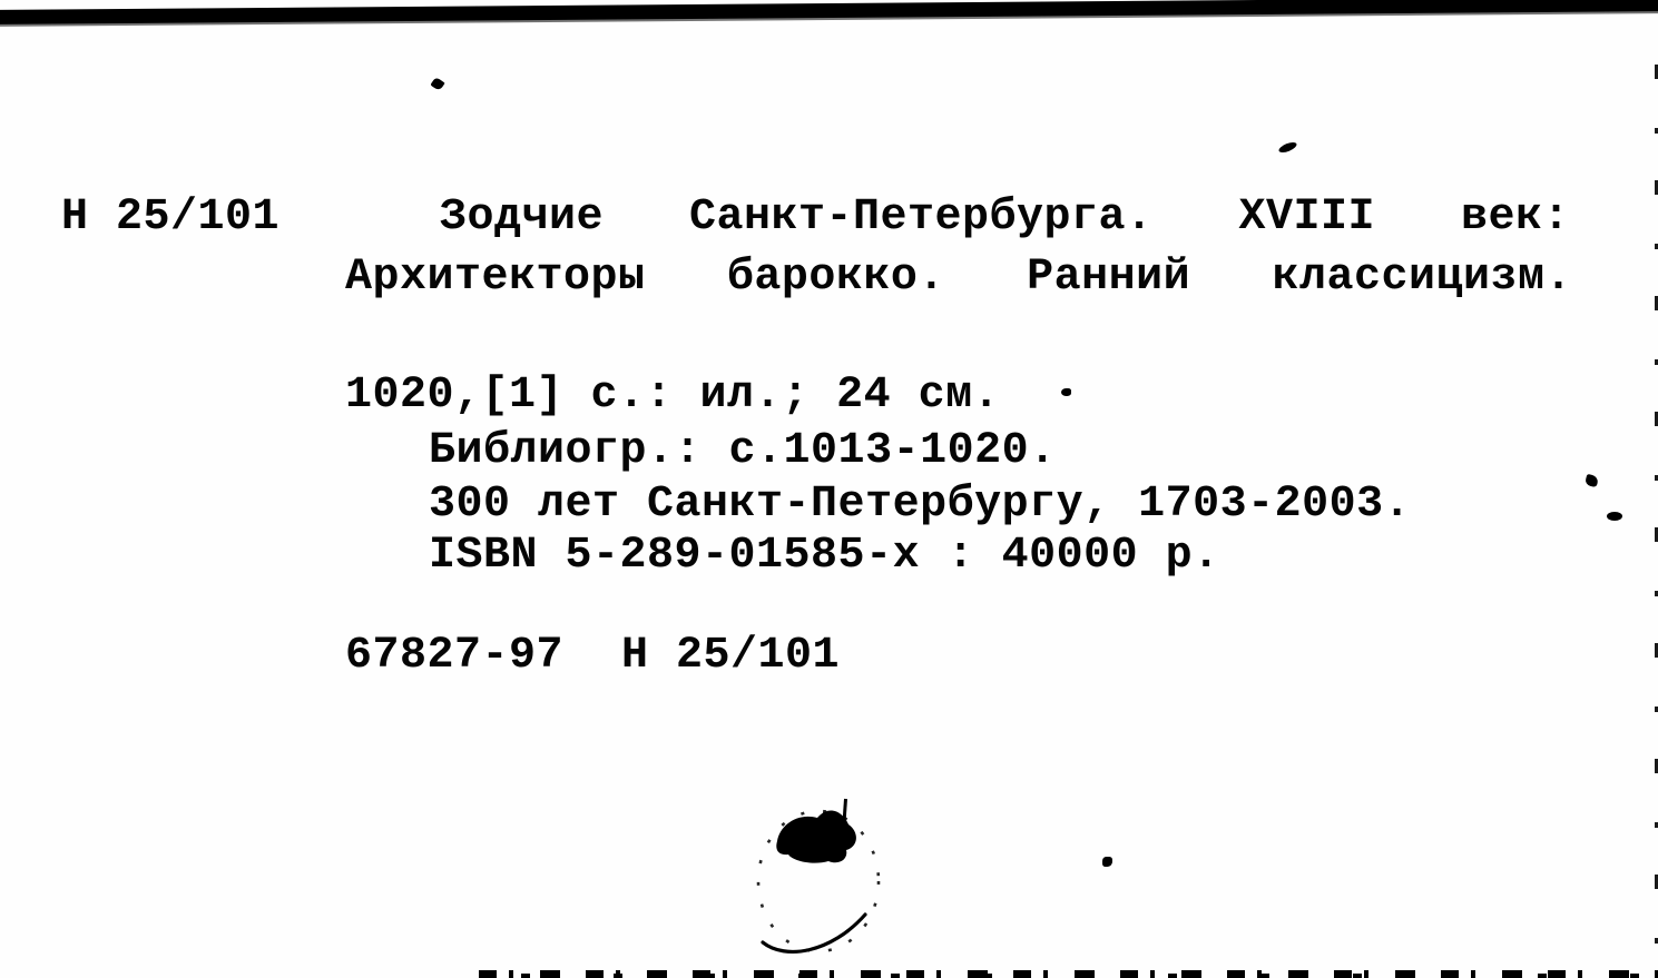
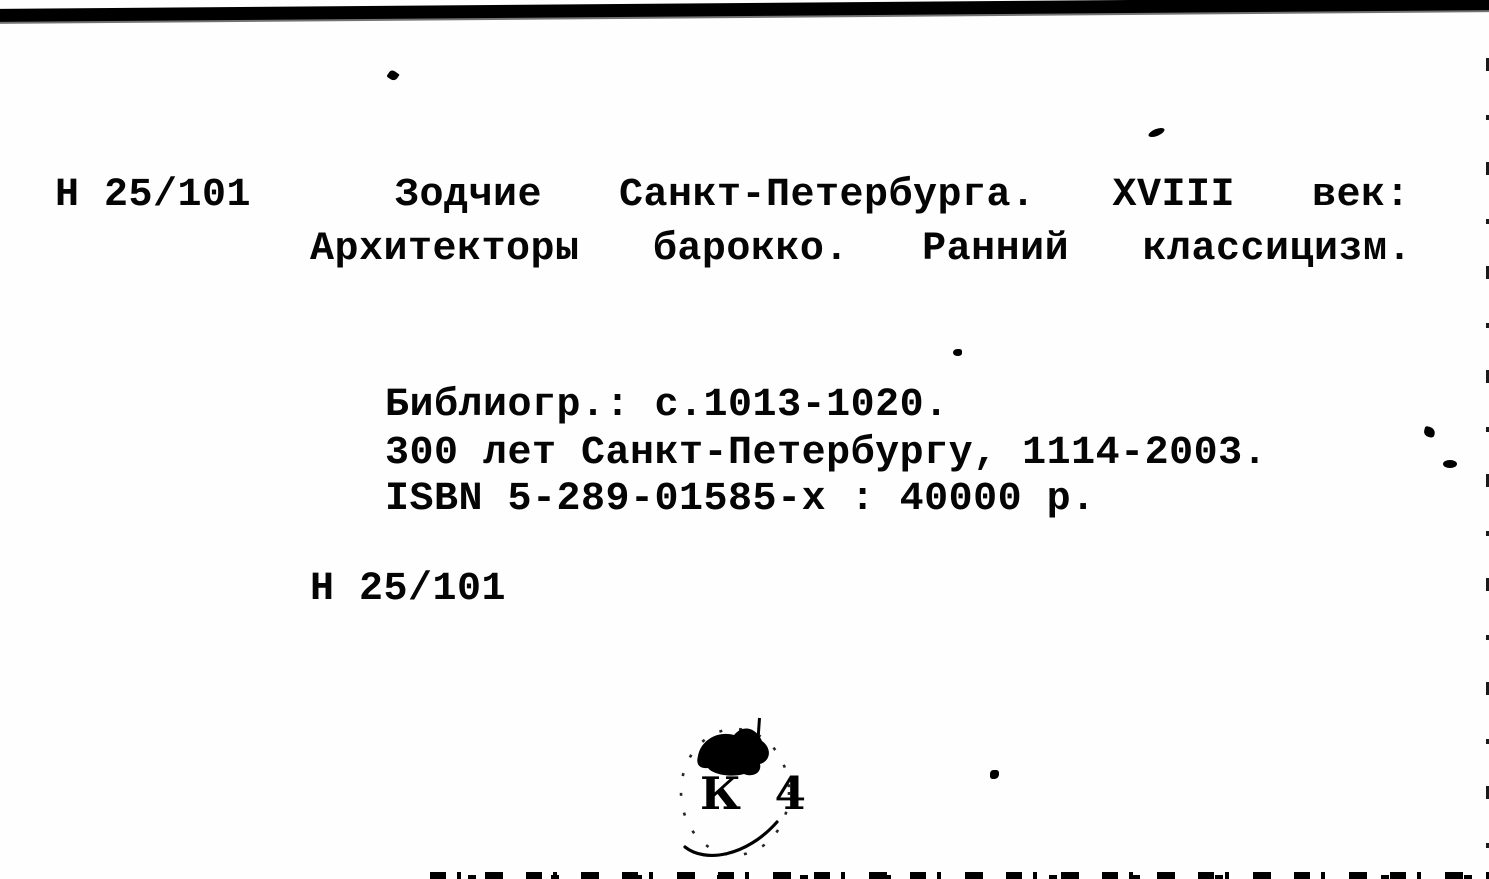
  Н 25/101
  Зодчие Санкт-Петербурга. XVIII век:
  Архитекторы барокко. Ранний классицизм.
- 1020,[1] с.: ил.; 24 см.
  Библиогр.: с.1013-1020.
- 300 лет Санкт-Петербургу, 1703-2003.
+ 300 лет Санкт-Петербургу, 1114-2003.
  ISBN 5-289-01585-х : 40000 р.
- 67827-97
  Н 25/101
+ К 4
